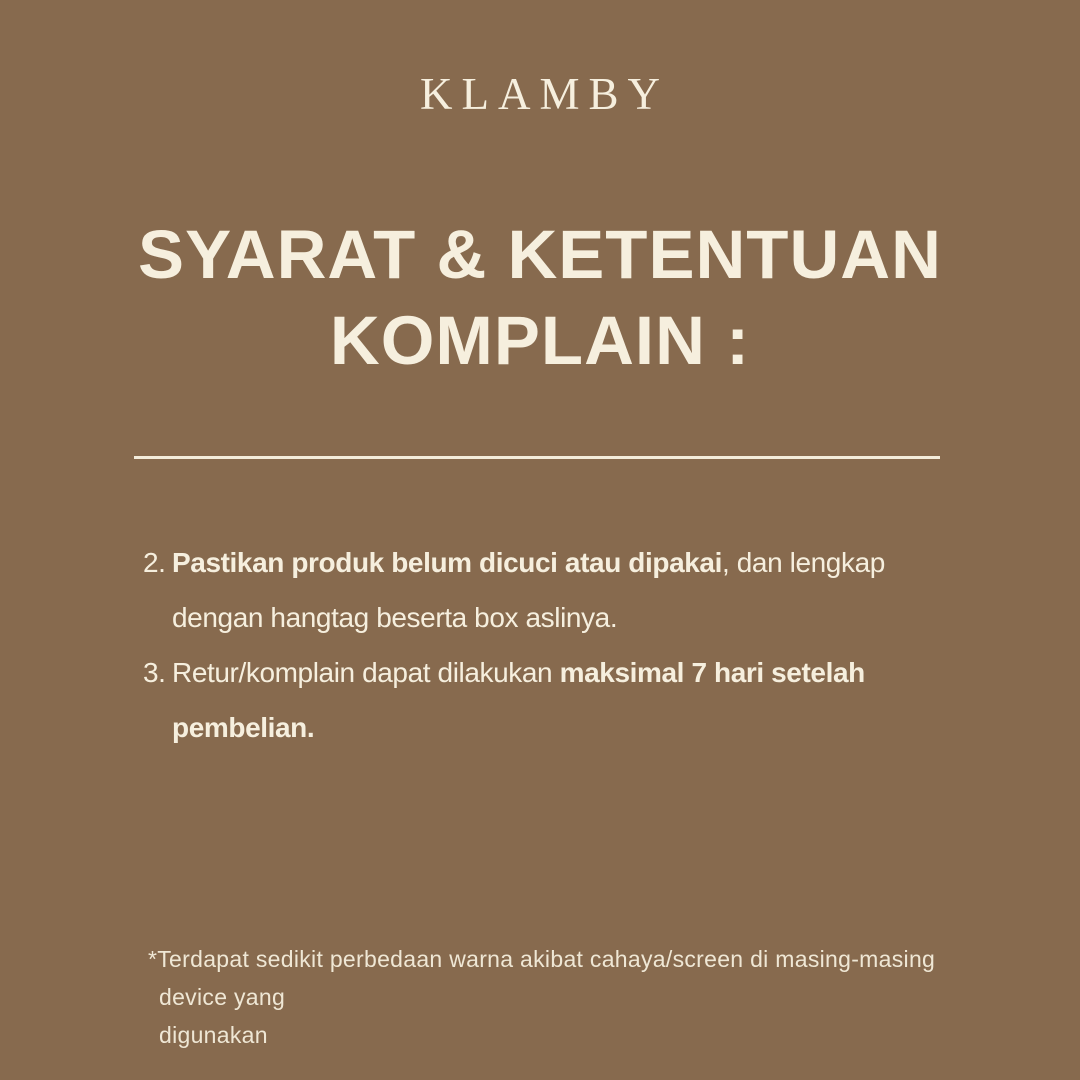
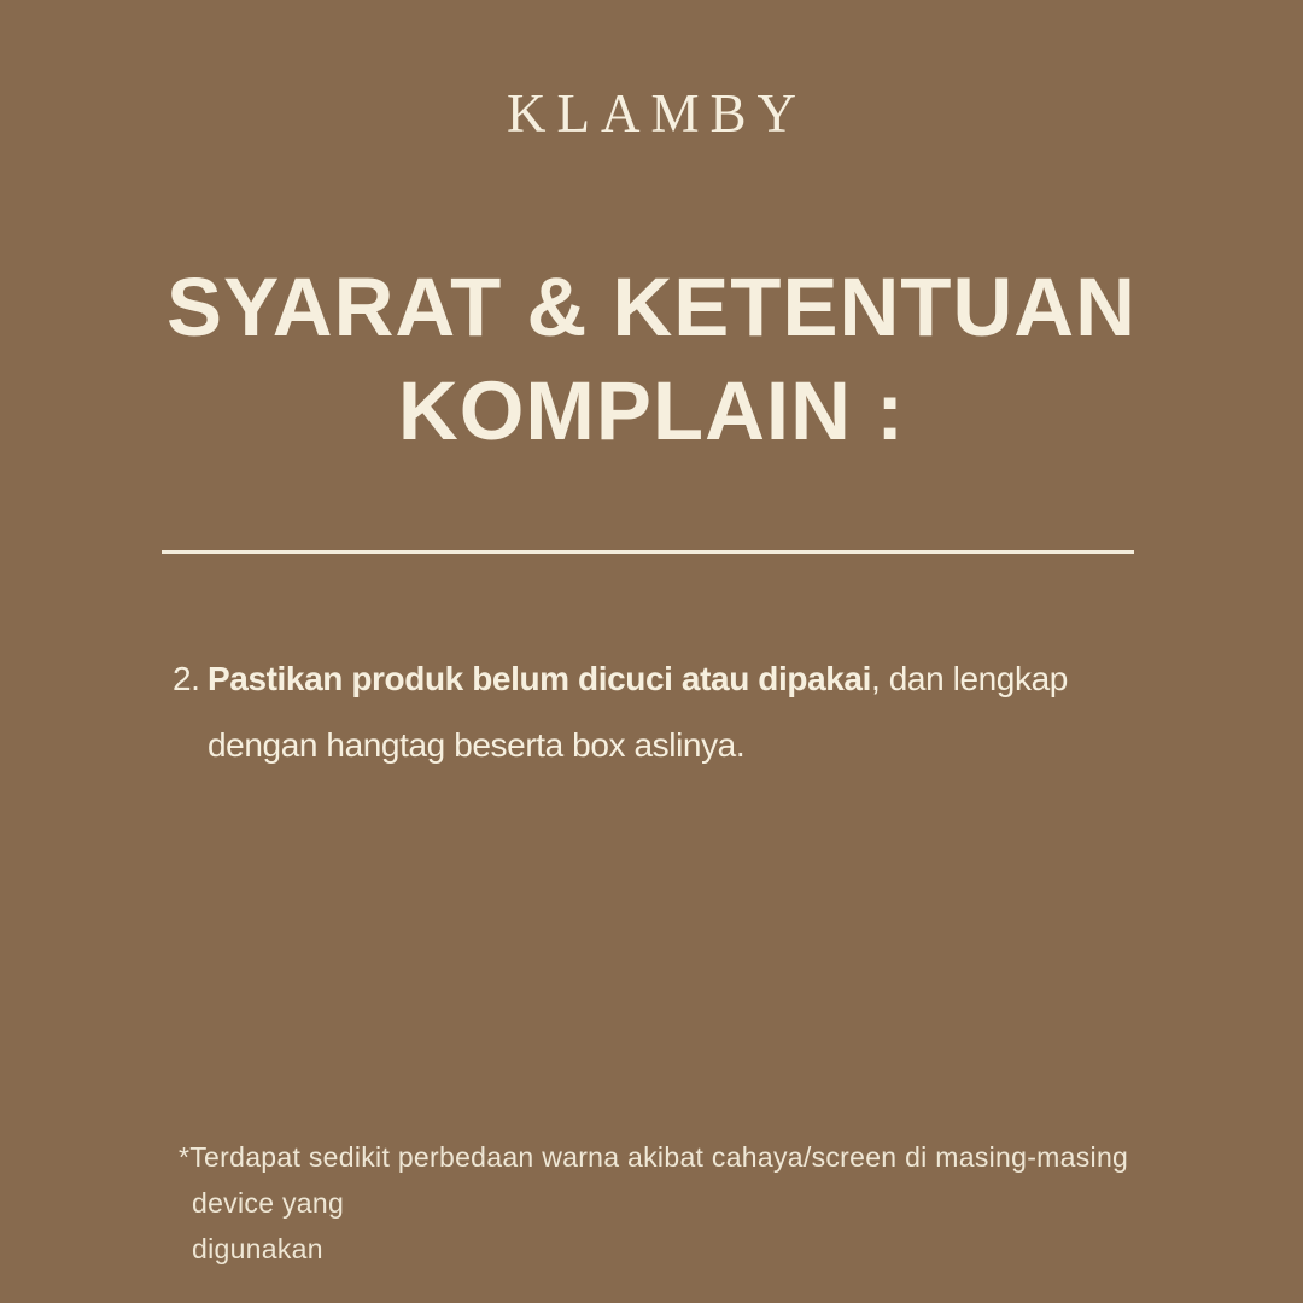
  KLAMBY
  SYARAT & KETENTUAN
  KOMPLAIN :
  2.
  Pastikan produk belum dicuci atau dipakai, dan lengkap
  dengan hangtag beserta box aslinya.
- 3.
- Retur/komplain dapat dilakukan maksimal 7 hari setelah
- pembelian.
  *Terdapat sedikit perbedaan warna akibat cahaya/screen di masing-masing device yang
  digunakan
